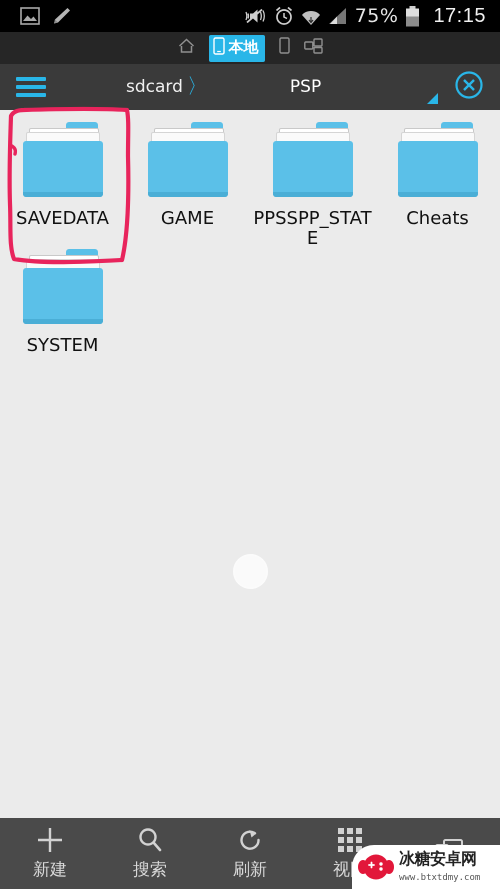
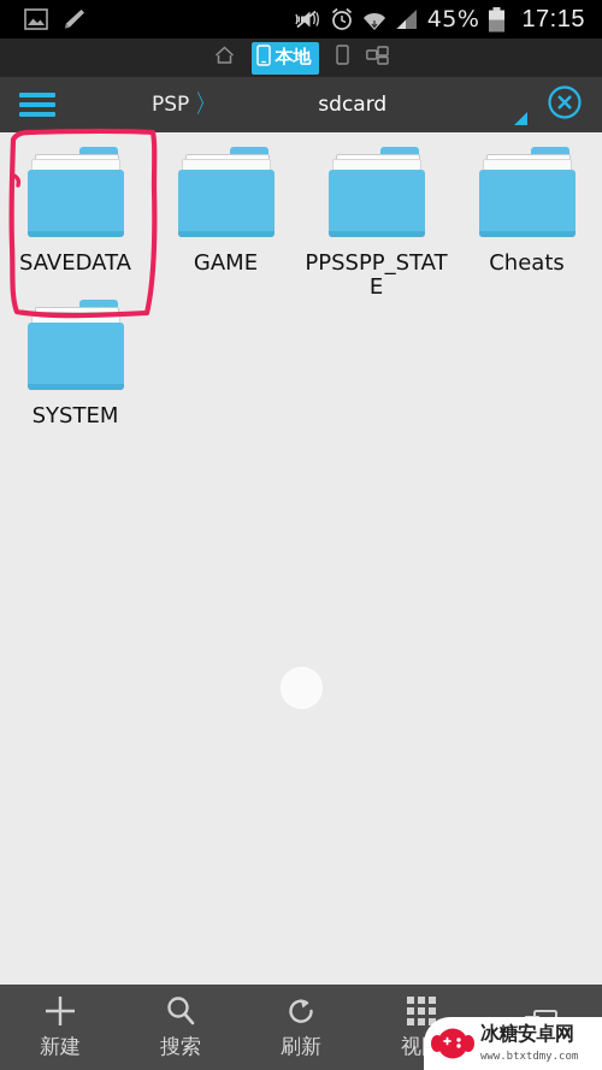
- 75%
+ 45%
  17:15
  本地
- sdcard
+ PSP
  〉
- PSP
+ sdcard
  SAVEDATA
  GAME
  PPSSPP_STATE
  Cheats
  SYSTEM
  新建
  搜索
  刷新
  冰糖安卓网
  www.btxtdmy.com
